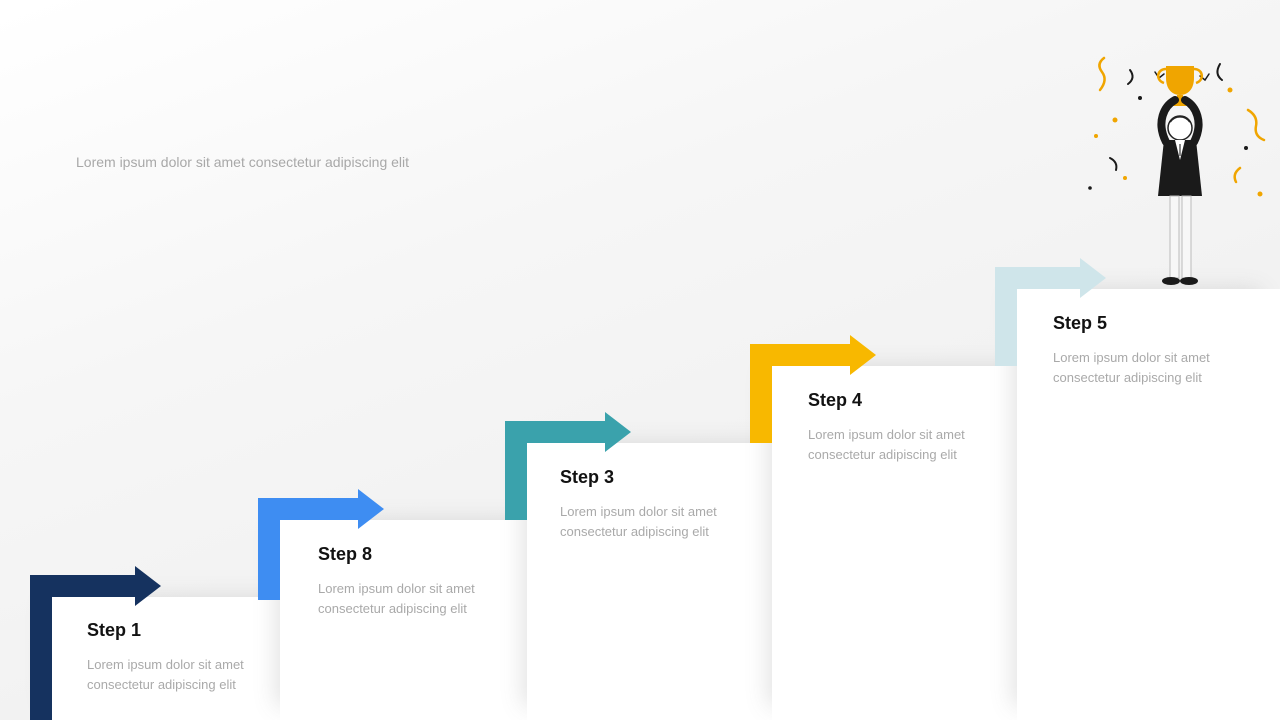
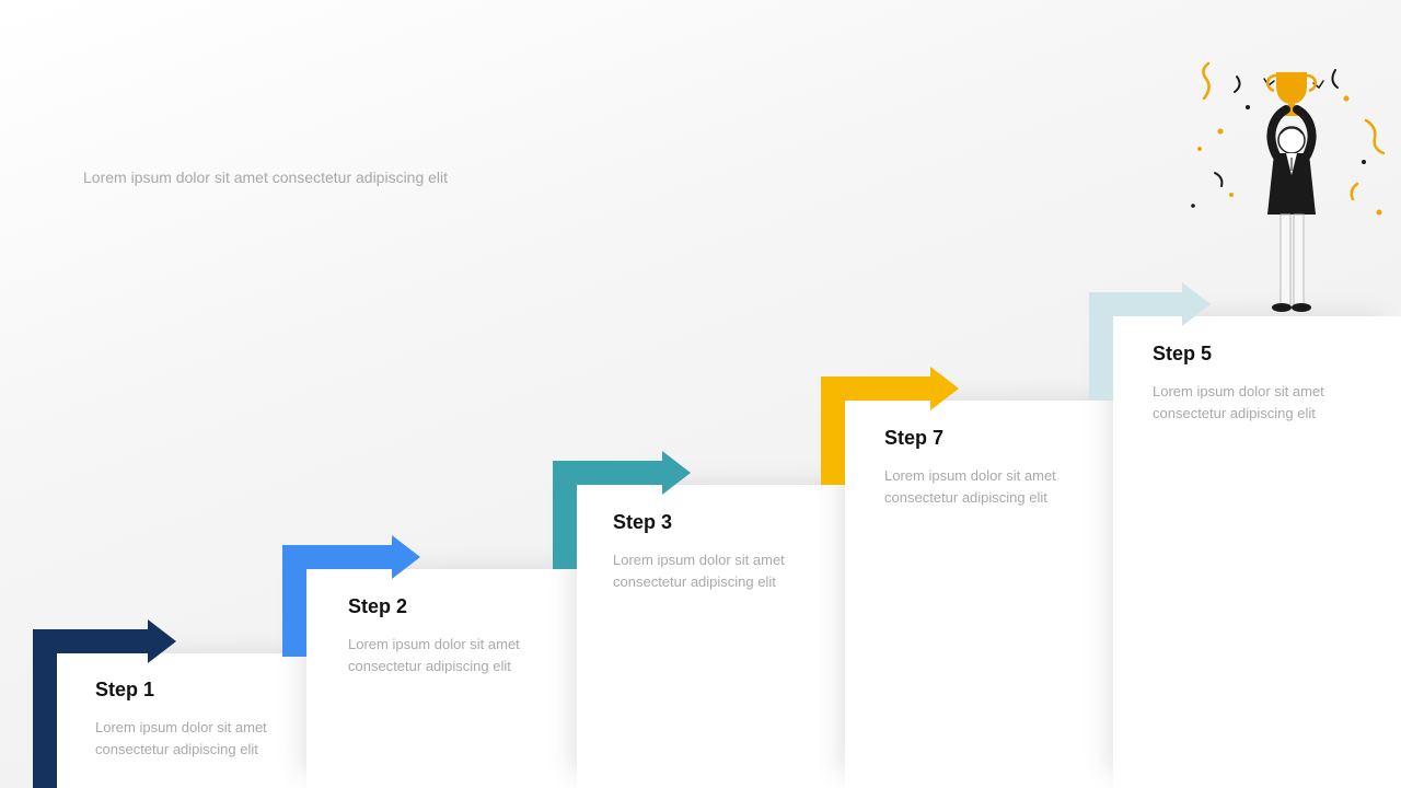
  Lorem ipsum dolor sit amet consectetur adipiscing elit
  Step 1
  Lorem ipsum dolor sit amet consectetur adipiscing elit
- Step 8
+ Step 2
  Lorem ipsum dolor sit amet consectetur adipiscing elit
  Step 3
  Lorem ipsum dolor sit amet consectetur adipiscing elit
- Step 4
+ Step 7
  Lorem ipsum dolor sit amet consectetur adipiscing elit
  Step 5
  Lorem ipsum dolor sit amet consectetur adipiscing elit
